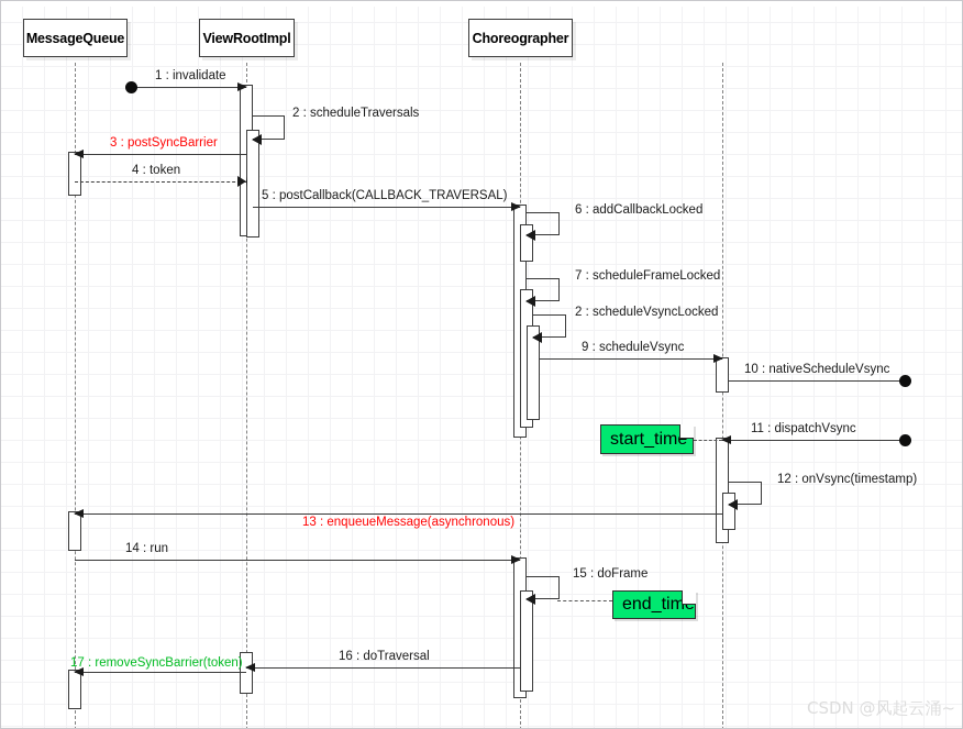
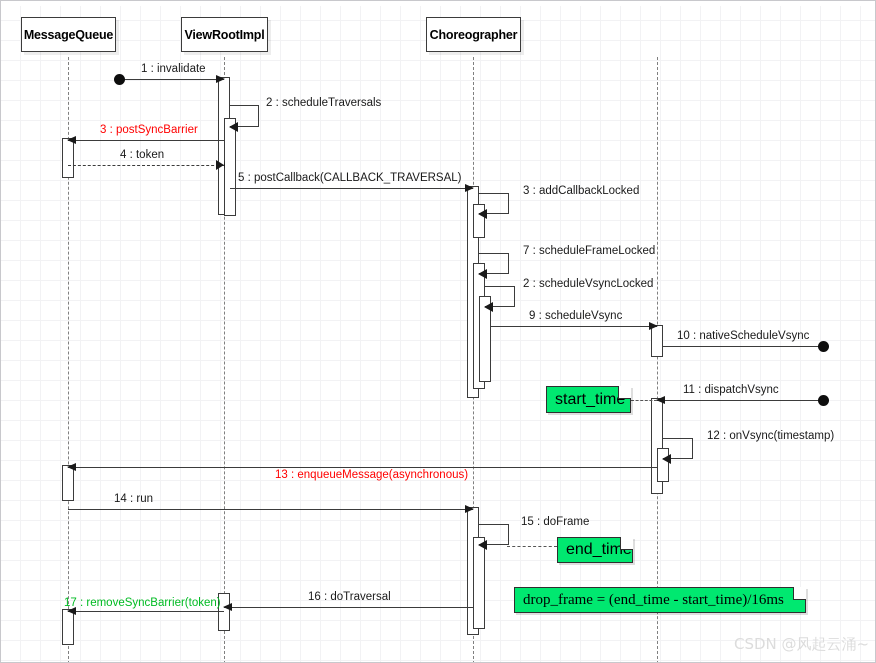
  MessageQueue
  ViewRootImpl
  Choreographer
  1 : invalidate
  2 : scheduleTraversals
  3 : postSyncBarrier
  4 : token
  5 : postCallback(CALLBACK_TRAVERSAL)
- 6 : addCallbackLocked
+ 3 : addCallbackLocked
  7 : scheduleFrameLocked
  2 : scheduleVsyncLocked
  9 : scheduleVsync
  10 : nativeScheduleVsync
  11 : dispatchVsync
  12 : onVsync(timestamp)
  13 : enqueueMessage(asynchronous)
  14 : run
  15 : doFrame
  16 : doTraversal
  17 : removeSyncBarrier(token)
  start_time
  end_tim
+ drop_frame = (end_time - start_time)/16ms
  CSDN @风起云涌~
